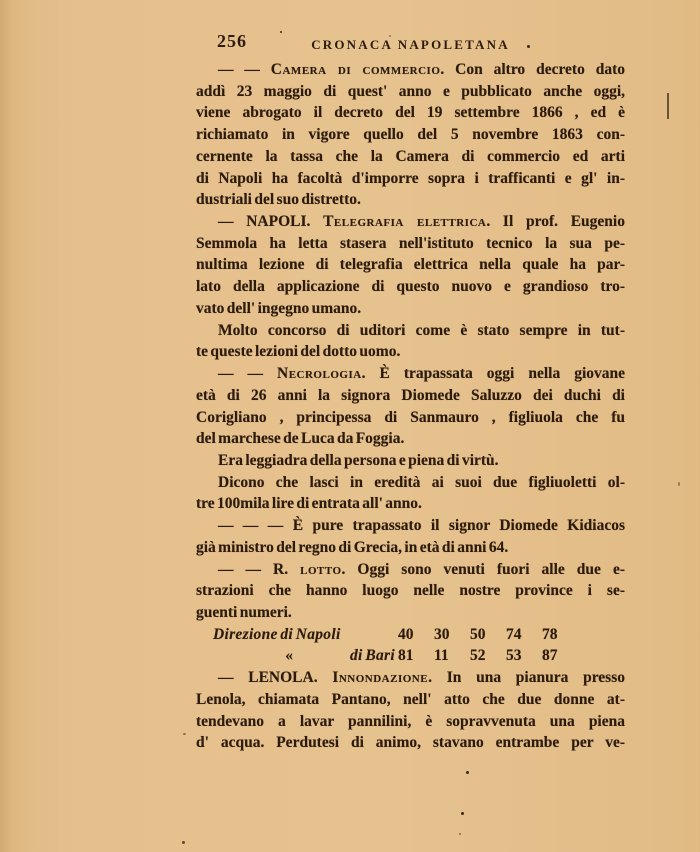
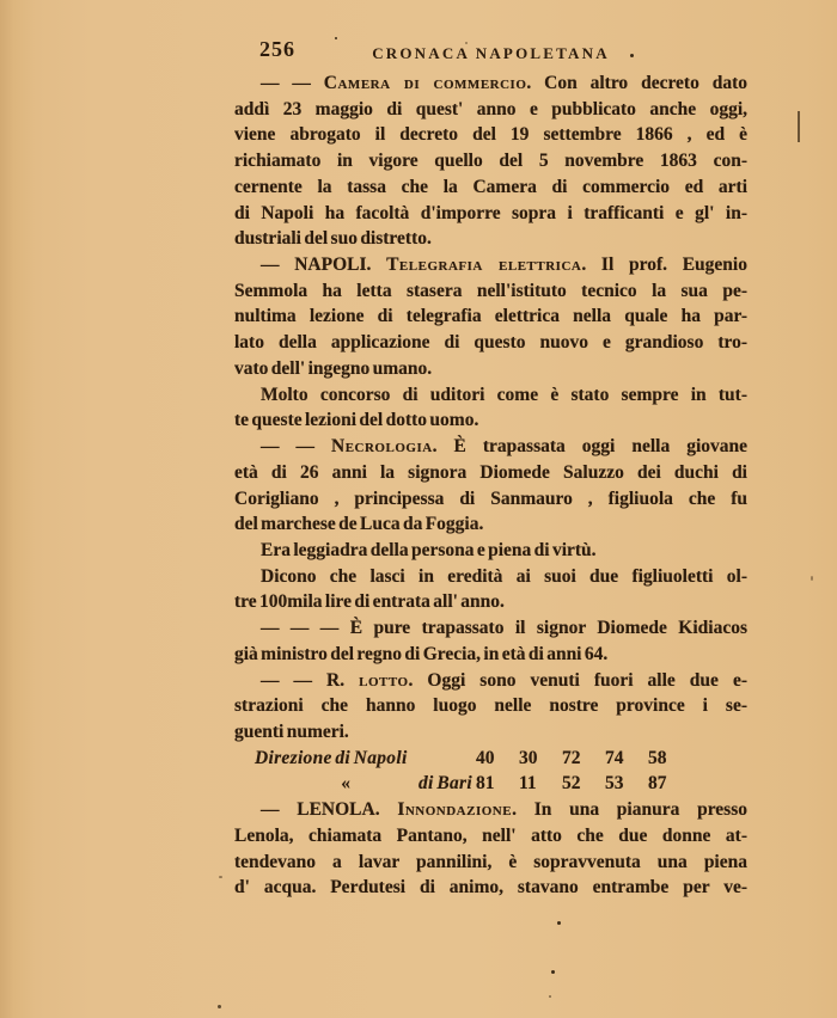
  256
  CRONACA NAPOLETANA
  — — Camera di commercio. Con altro decreto dato
  addì 23 maggio di quest' anno e pubblicato anche oggi,
  viene abrogato il decreto del 19 settembre 1866 , ed è
  richiamato in vigore quello del 5 novembre 1863 con-
  cernente la tassa che la Camera di commercio ed arti
  di Napoli ha facoltà d'imporre sopra i trafficanti e gl' in-
  dustriali del suo distretto.
  — NAPOLI. Telegrafia elettrica. Il prof. Eugenio
  Semmola ha letta stasera nell'istituto tecnico la sua pe-
  nultima lezione di telegrafia elettrica nella quale ha par-
  lato della applicazione di questo nuovo e grandioso tro-
  vato dell' ingegno umano.
  Molto concorso di uditori come è stato sempre in tut-
  te queste lezioni del dotto uomo.
  — — Necrologia. È trapassata oggi nella giovane
  età di 26 anni la signora Diomede Saluzzo dei duchi di
  Corigliano , principessa di Sanmauro , figliuola che fu
  del marchese de Luca da Foggia.
  Era leggiadra della persona e piena di virtù.
  Dicono che lasci in eredità ai suoi due figliuoletti ol-
  tre 100mila lire di entrata all' anno.
  — — — È pure trapassato il signor Diomede Kidiacos
  già ministro del regno di Grecia, in età di anni 64.
  — — R. lotto. Oggi sono venuti fuori alle due e-
  strazioni che hanno luogo nelle nostre province i se-
  guenti numeri.
  Direzione di Napoli
  40
  30
- 50
+ 72
  74
- 78
+ 58
  «
  di Bari
  81
  11
  52
  53
  87
  — LENOLA. Innondazione. In una pianura presso
  Lenola, chiamata Pantano, nell' atto che due donne at-
  tendevano a lavar pannilini, è sopravvenuta una piena
  d' acqua. Perdutesi di animo, stavano entrambe per ve-
